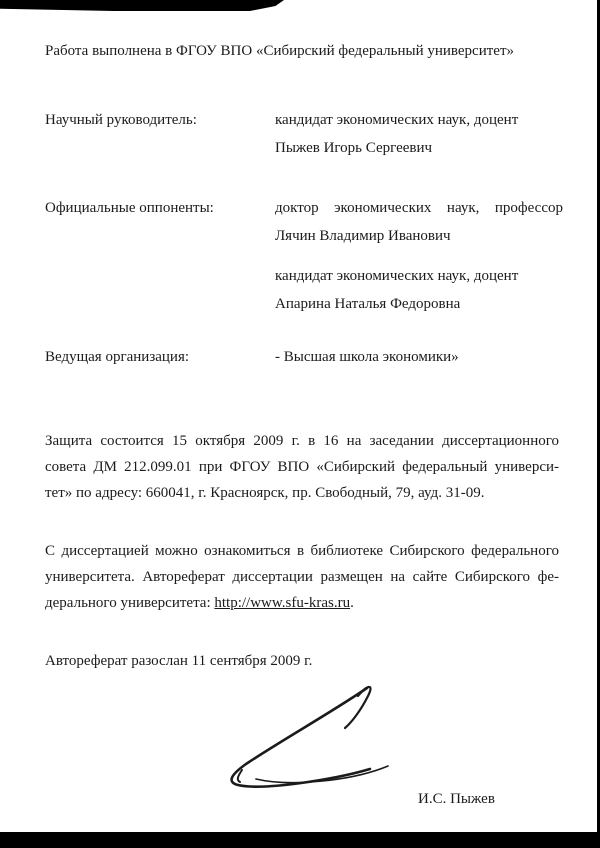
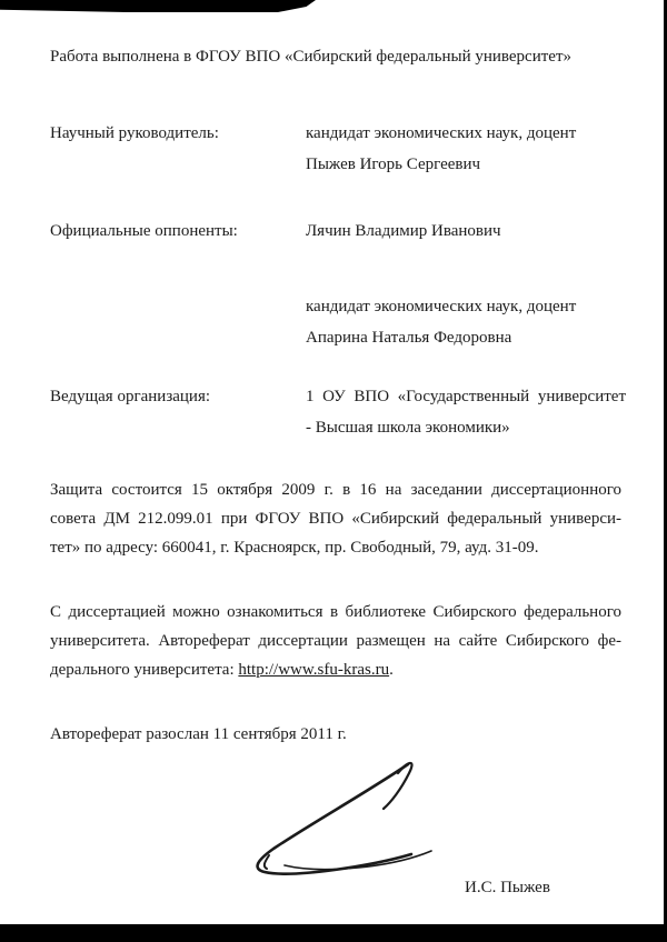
  Работа выполнена в ФГОУ ВПО «Сибирский федеральный университет»
  Научный руководитель:
  кандидат экономических наук, доцент
  Пыжев Игорь Сергеевич
  Официальные оппоненты:
- доктор экономических наук, профессор
  Лячин Владимир Иванович
  кандидат экономических наук, доцент
  Апарина Наталья Федоровна
  Ведущая организация:
+ 1 ОУ ВПО «Государственный университет
  - Высшая школа экономики»
  Защита состоится 15 октября 2009 г. в 16 на заседании диссертационного
  совета ДМ 212.099.01 при ФГОУ ВПО «Сибирский федеральный универси-
  тет» по адресу: 660041, г. Красноярск, пр. Свободный, 79, ауд. 31-09.
  С диссертацией можно ознакомиться в библиотеке Сибирского федерального
  университета. Автореферат диссертации размещен на сайте Сибирского фе-
  дерального университета: http://www.sfu-kras.ru.
- Автореферат разослан 11 сентября 2009 г.
+ Автореферат разослан 11 сентября 2011 г.
  И.С. Пыжев
